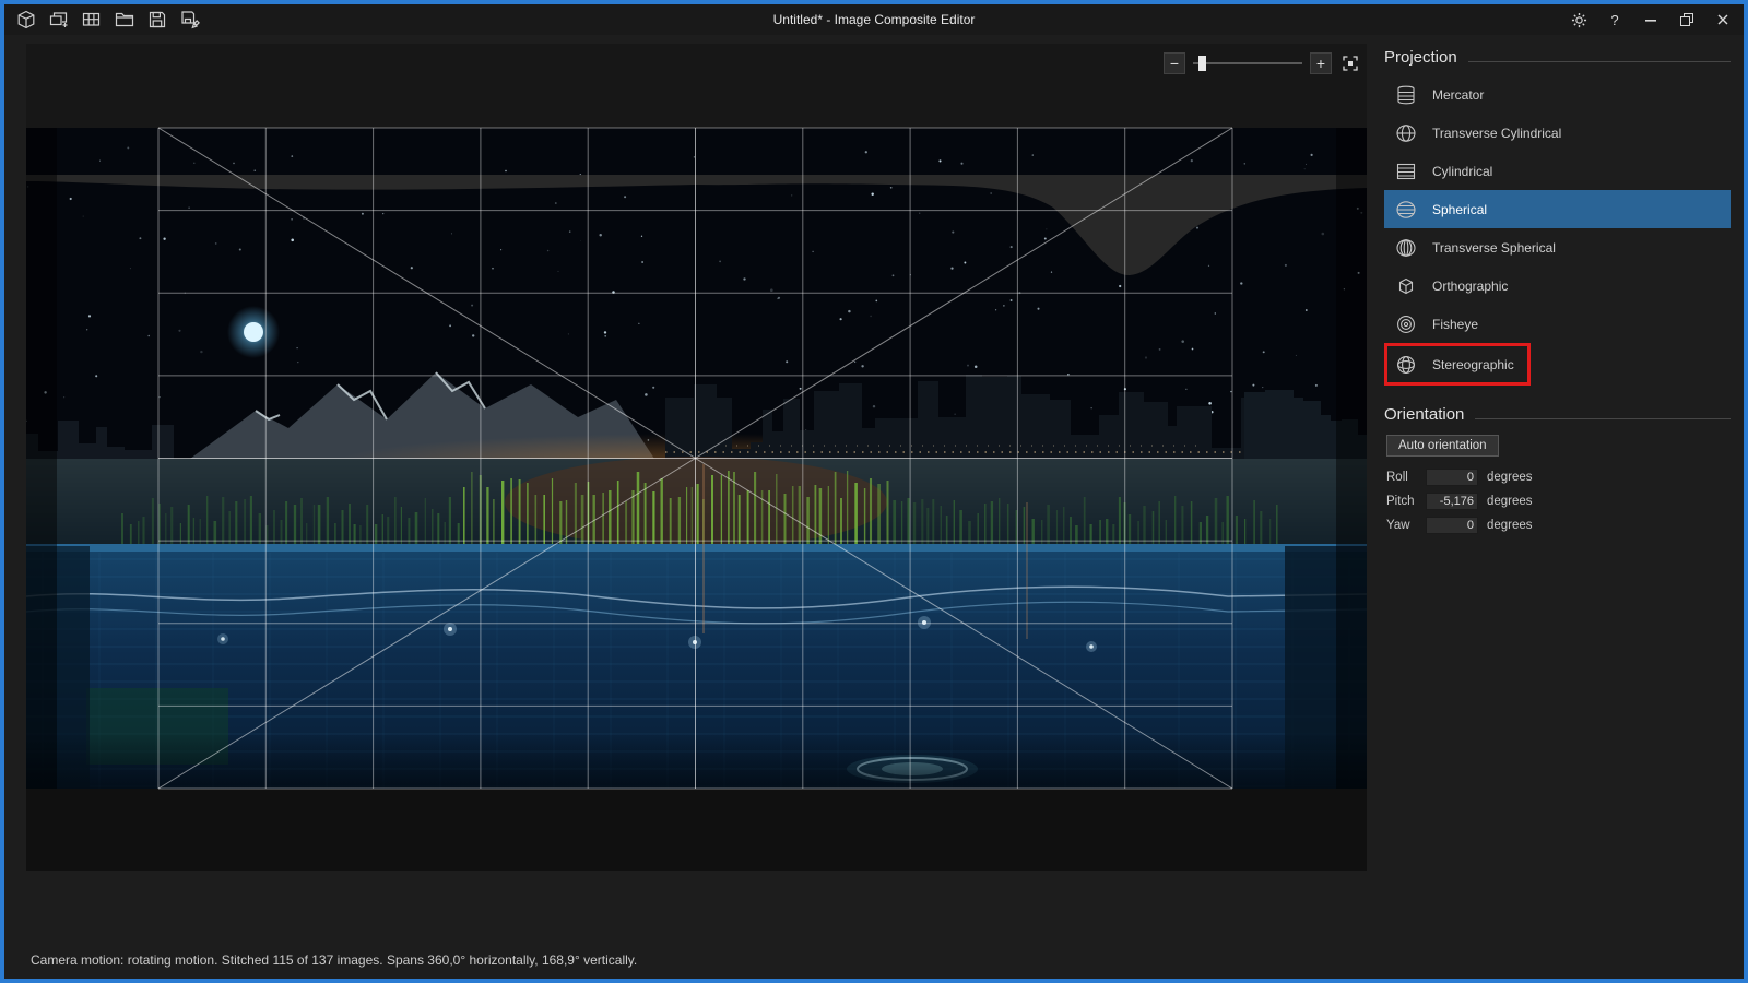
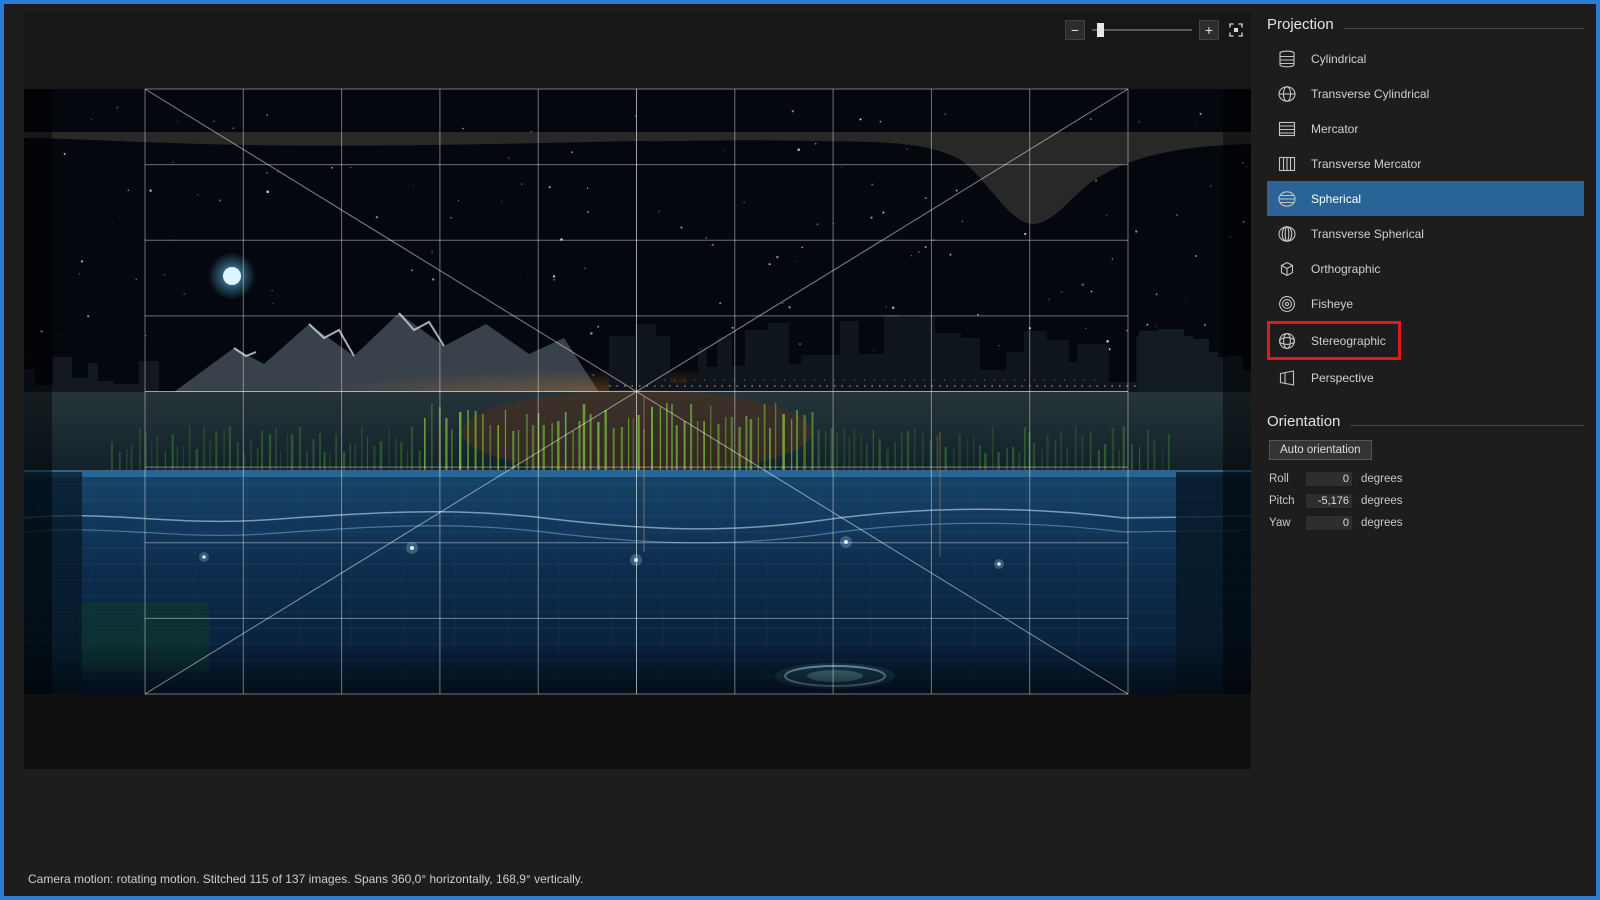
- Untitled* - Image Composite Editor
- ?
  −
  +
  Projection
- Mercator
+ Cylindrical
  Transverse Cylindrical
- Cylindrical
+ Mercator
+ Transverse Mercator
  Spherical
  Transverse Spherical
  Orthographic
  Fisheye
  Stereographic
+ Perspective
  Orientation
  Auto orientation
  Roll
  0
  degrees
  Pitch
  -5,176
  degrees
  Yaw
  0
  degrees
  Camera motion: rotating motion. Stitched 115 of 137 images. Spans 360,0° horizontally, 168,9° vertically.
